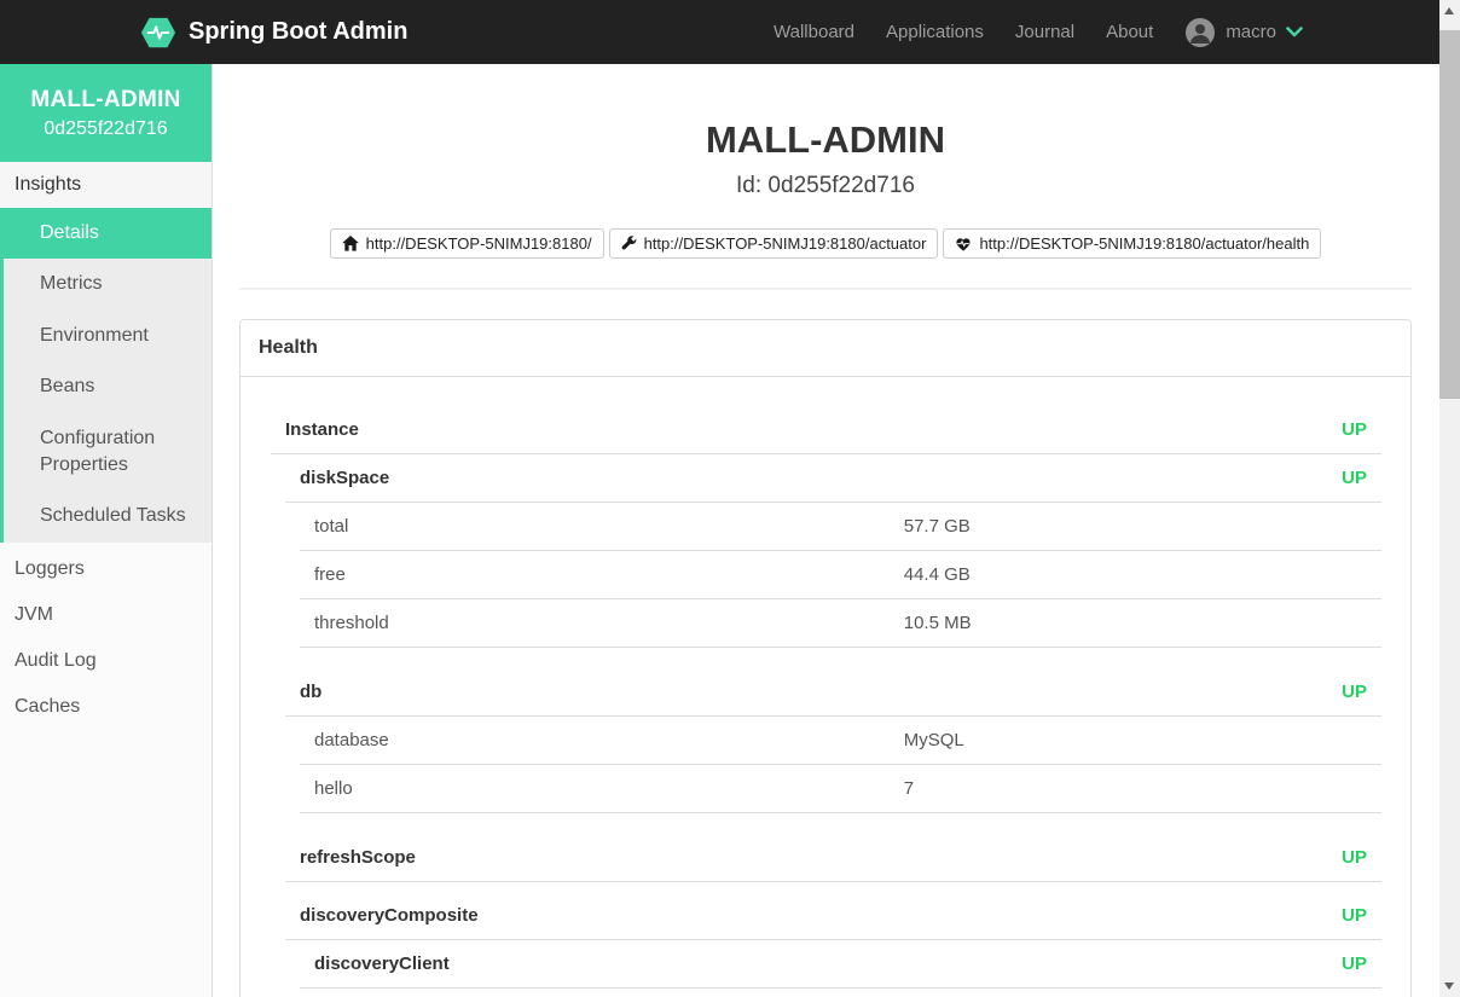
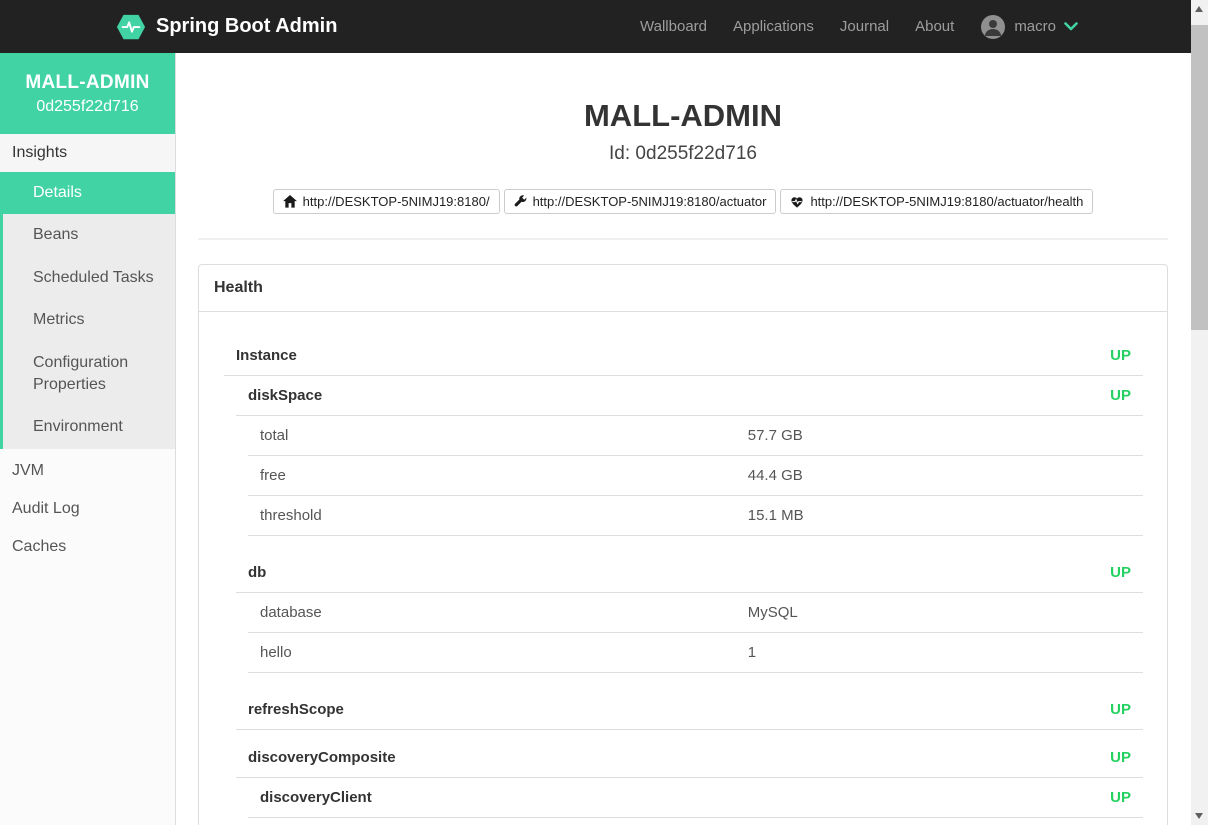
  Spring Boot Admin
  Wallboard
  Applications
  Journal
  About
  macro
  MALL-ADMIN
  0d255f22d716
  Insights
  Details
- Metrics
+ Beans
- Environment
+ Scheduled Tasks
- Beans
+ Metrics
  Configuration Properties
- Scheduled Tasks
+ Environment
- Loggers
  JVM
  Audit Log
  Caches
  MALL-ADMIN
  Id: 0d255f22d716
  http://DESKTOP-5NIMJ19:8180/
  http://DESKTOP-5NIMJ19:8180/actuator
  http://DESKTOP-5NIMJ19:8180/actuator/health
  Health
  Instance
  UP
  diskSpace
  UP
  total
  57.7 GB
  free
  44.4 GB
  threshold
- 10.5 MB
+ 15.1 MB
  db
  UP
  database
  MySQL
  hello
- 7
+ 1
  refreshScope
  UP
  discoveryComposite
  UP
  discoveryClient
  UP
